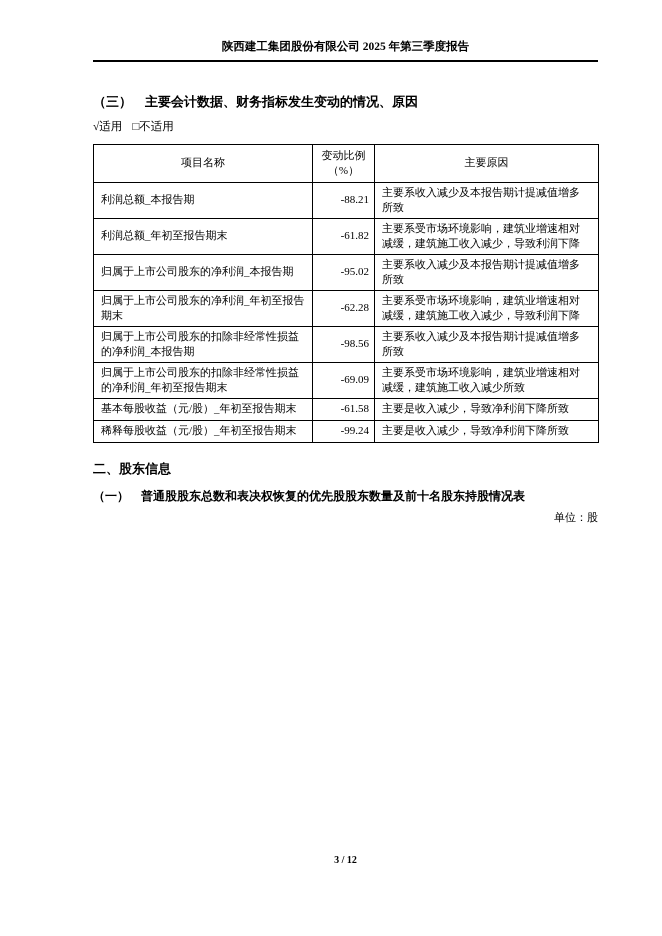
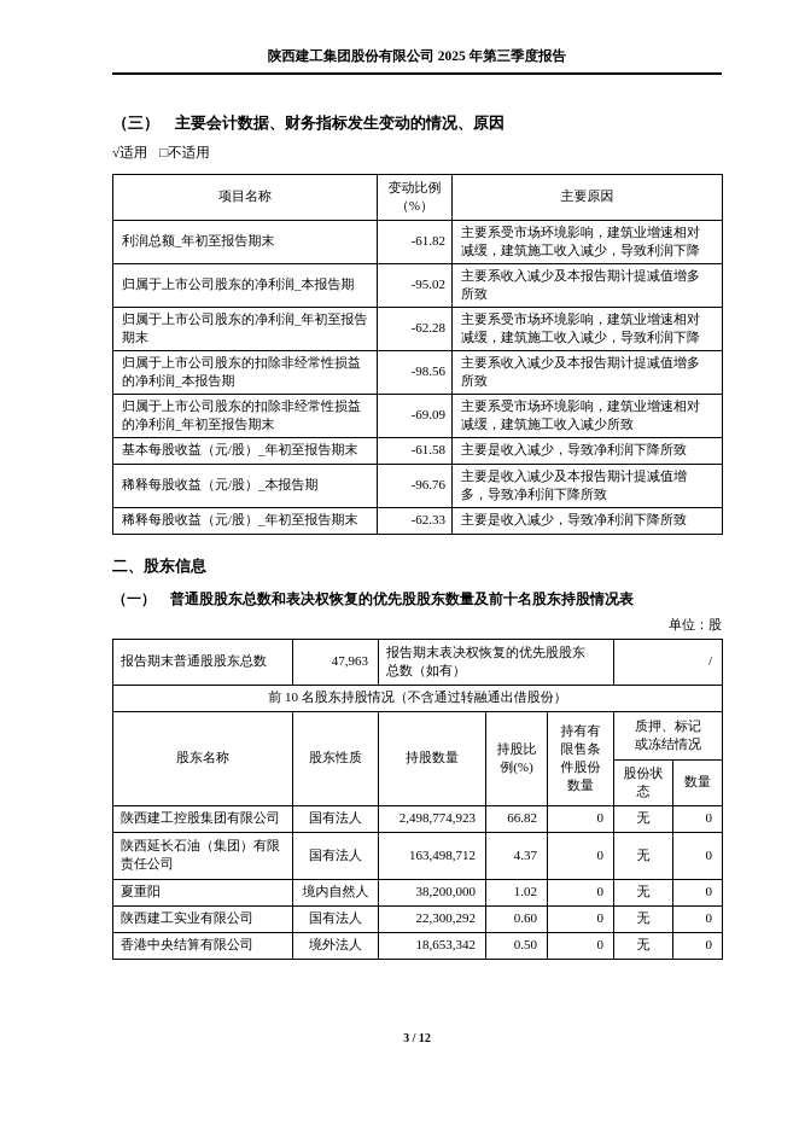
  陕西建工集团股份有限公司 2025 年第三季度报告
  （三） 主要会计数据、财务指标发生变动的情况、原因
  √适用 □不适用
  项目名称	变动比例 （%）	主要原因
- 利润总额_本报告期	-88.21	主要系收入减少及本报告期计提减值增多所致
  利润总额_年初至报告期末	-61.82	主要系受市场环境影响，建筑业增速相对减缓，建筑施工收入减少，导致利润下降
  归属于上市公司股东的净利润_本报告期	-95.02	主要系收入减少及本报告期计提减值增多所致
  归属于上市公司股东的净利润_年初至报告期末	-62.28	主要系受市场环境影响，建筑业增速相对减缓，建筑施工收入减少，导致利润下降
  归属于上市公司股东的扣除非经常性损益的净利润_本报告期	-98.56	主要系收入减少及本报告期计提减值增多所致
  归属于上市公司股东的扣除非经常性损益的净利润_年初至报告期末	-69.09	主要系受市场环境影响，建筑业增速相对减缓，建筑施工收入减少所致
  基本每股收益（元/股）_年初至报告期末	-61.58	主要是收入减少，导致净利润下降所致
+ 稀释每股收益（元/股）_本报告期	-96.76	主要是收入减少及本报告期计提减值增多，导致净利润下降所致
- 稀释每股收益（元/股）_年初至报告期末	-99.24	主要是收入减少，导致净利润下降所致
+ 稀释每股收益（元/股）_年初至报告期末	-62.33	主要是收入减少，导致净利润下降所致
  二、股东信息
  （一） 普通股股东总数和表决权恢复的优先股股东数量及前十名股东持股情况表
  单位：股
+ 报告期末普通股股东总数	47,963	报告期末表决权恢复的优先股股东总数（如有）	/
+ 前 10 名股东持股情况（不含通过转融通出借股份）
+ 股东名称	股东性质	持股数量	持股比例(%)	持有有限售条件股份数量	质押、标记或冻结情况
+ 股份状态	数量
+ 陕西建工控股集团有限公司	国有法人	2,498,774,923	66.82	0	无	0
+ 陕西延长石油（集团）有限责任公司	国有法人	163,498,712	4.37	0	无	0
+ 夏重阳	境内自然人	38,200,000	1.02	0	无	0
+ 陕西建工实业有限公司	国有法人	22,300,292	0.60	0	无	0
+ 香港中央结算有限公司	境外法人	18,653,342	0.50	0	无	0
  3 / 12
